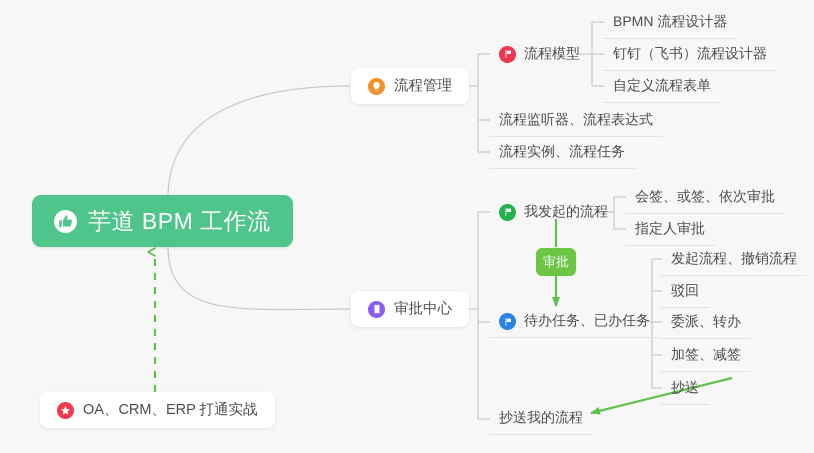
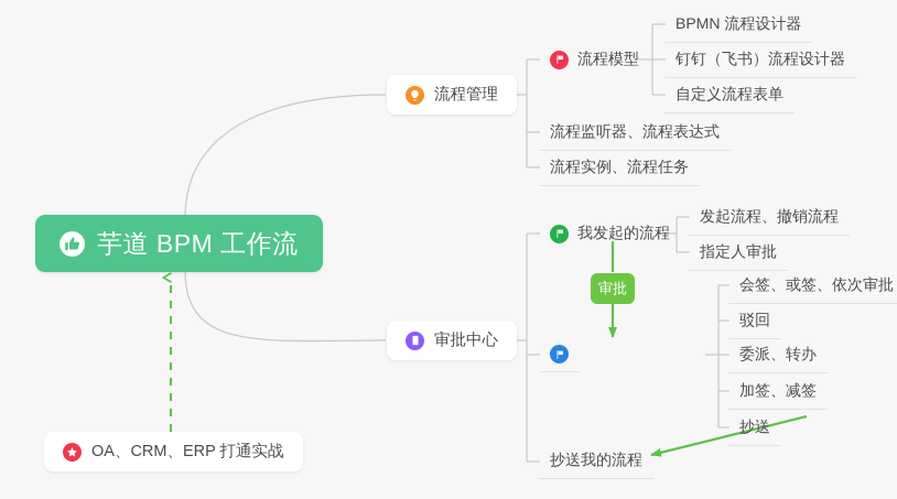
  芋道 BPM 工作流
  流程管理
  流程模型
  流程监听器、流程表达式
  流程实例、流程任务
  BPMN 流程设计器
  钉钉（飞书）流程设计器
  自定义流程表单
  审批中心
  我发起的流程
- 待办任务、已办任务
  抄送我的流程
- 会签、或签、依次审批
+ 发起流程、撤销流程
  指定人审批
- 发起流程、撤销流程
+ 会签、或签、依次审批
  驳回
  委派、转办
  加签、减签
  抄送
  审批
  OA、CRM、ERP 打通实战
